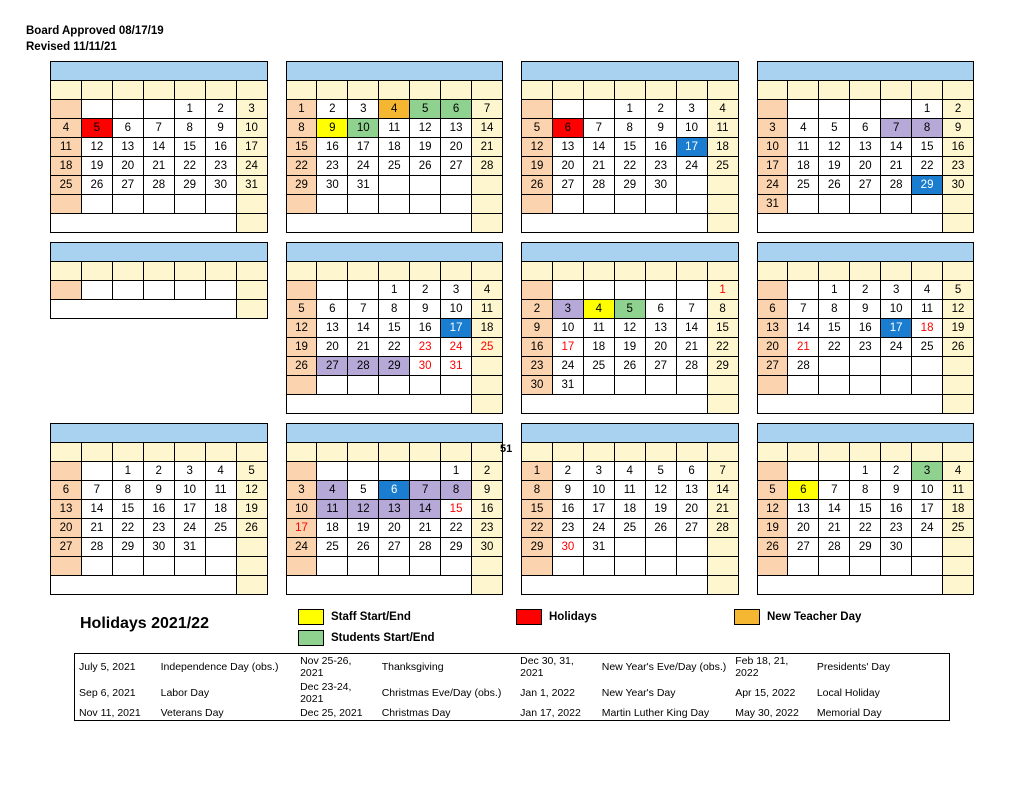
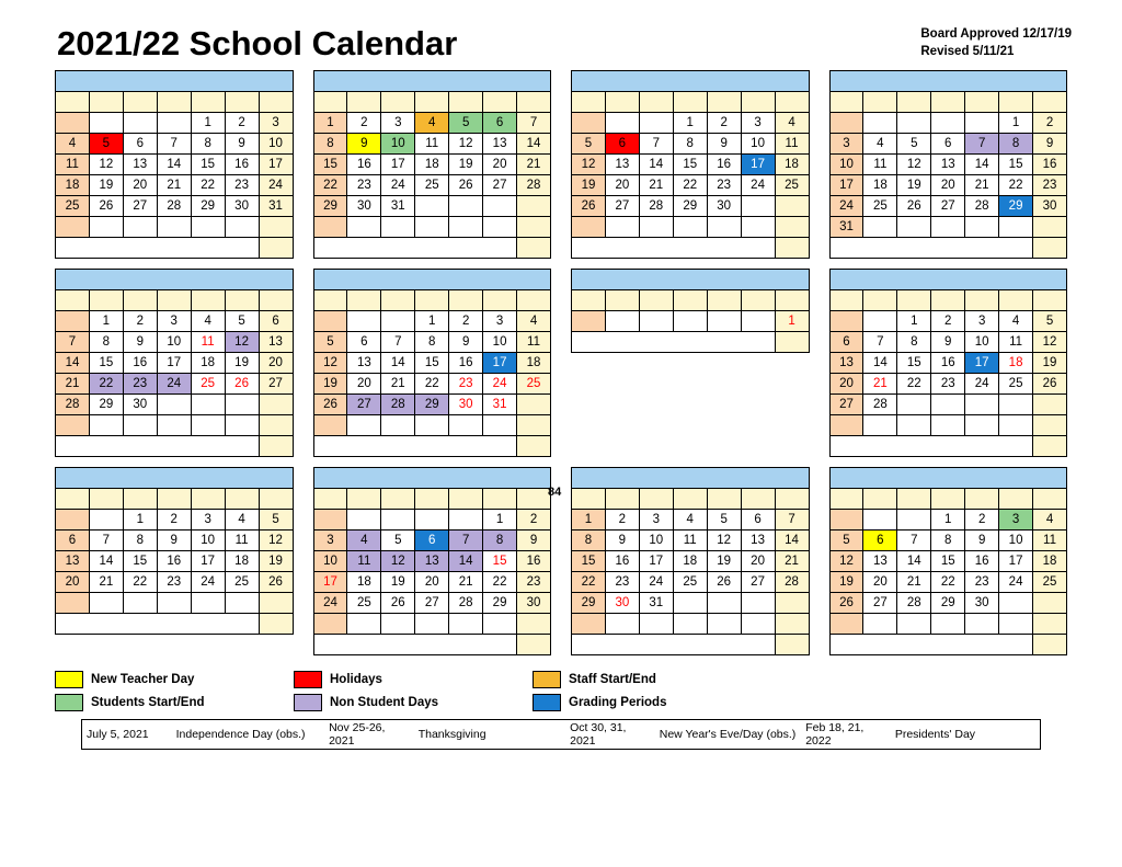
+ 2021/22 School Calendar
- Board Approved 08/17/19
+ Board Approved 12/17/19
- Revised 11/11/21
+ Revised 5/11/21
  				1	2	3
  4	5	6	7	8	9	10
  11	12	13	14	15	16	17
  18	19	20	21	22	23	24
  25	26	27	28	29	30	31
  1	2	3	4	5	6	7
  8	9	10	11	12	13	14
  15	16	17	18	19	20	21
  22	23	24	25	26	27	28
  29	30	31
  			1	2	3	4
  5	6	7	8	9	10	11
  12	13	14	15	16	17	18
  19	20	21	22	23	24	25
  26	27	28	29	30
  					1	2
  3	4	5	6	7	8	9
  10	11	12	13	14	15	16
  17	18	19	20	21	22	23
  24	25	26	27	28	29	30
  31
+ 	1	2	3	4	5	6
+ 7	8	9	10	11	12	13
+ 14	15	16	17	18	19	20
+ 21	22	23	24	25	26	27
+ 28	29	30
  			1	2	3	4
  5	6	7	8	9	10	11
  12	13	14	15	16	17	18
  19	20	21	22	23	24	25
  26	27	28	29	30	31
  						1
- 2	3	4	5	6	7	8
- 9	10	11	12	13	14	15
- 16	17	18	19	20	21	22
- 23	24	25	26	27	28	29
- 30	31
  		1	2	3	4	5
  6	7	8	9	10	11	12
  13	14	15	16	17	18	19
  20	21	22	23	24	25	26
  27	28
  		1	2	3	4	5
  6	7	8	9	10	11	12
  13	14	15	16	17	18	19
  20	21	22	23	24	25	26
- 27	28	29	30	31
  					1	2
  3	4	5	6	7	8	9
  10	11	12	13	14	15	16
  17	18	19	20	21	22	23
  24	25	26	27	28	29	30
  1	2	3	4	5	6	7
  8	9	10	11	12	13	14
  15	16	17	18	19	20	21
  22	23	24	25	26	27	28
  29	30	31
  			1	2	3	4
  5	6	7	8	9	10	11
  12	13	14	15	16	17	18
  19	20	21	22	23	24	25
  26	27	28	29	30
- 51
+ 84
- Holidays 2021/22
- Staff Start/End
+ New Teacher Day
  Holidays
- New Teacher Day
+ Staff Start/End
  Students Start/End
+ Non Student Days
+ Grading Periods
- July 5, 2021	Independence Day (obs.)	Nov 25-26, 2021	Thanksgiving	Dec 30, 31, 2021	New Year's Eve/Day (obs.)	Feb 18, 21, 2022	Presidents' Day
+ July 5, 2021	Independence Day (obs.)	Nov 25-26, 2021	Thanksgiving	Oct 30, 31, 2021	New Year's Eve/Day (obs.)	Feb 18, 21, 2022	Presidents' Day
- Sep 6, 2021	Labor Day	Dec 23-24, 2021	Christmas Eve/Day (obs.)	Jan 1, 2022	New Year's Day	Apr 15, 2022	Local Holiday
- Nov 11, 2021	Veterans Day	Dec 25, 2021	Christmas Day	Jan 17, 2022	Martin Luther King Day	May 30, 2022	Memorial Day
